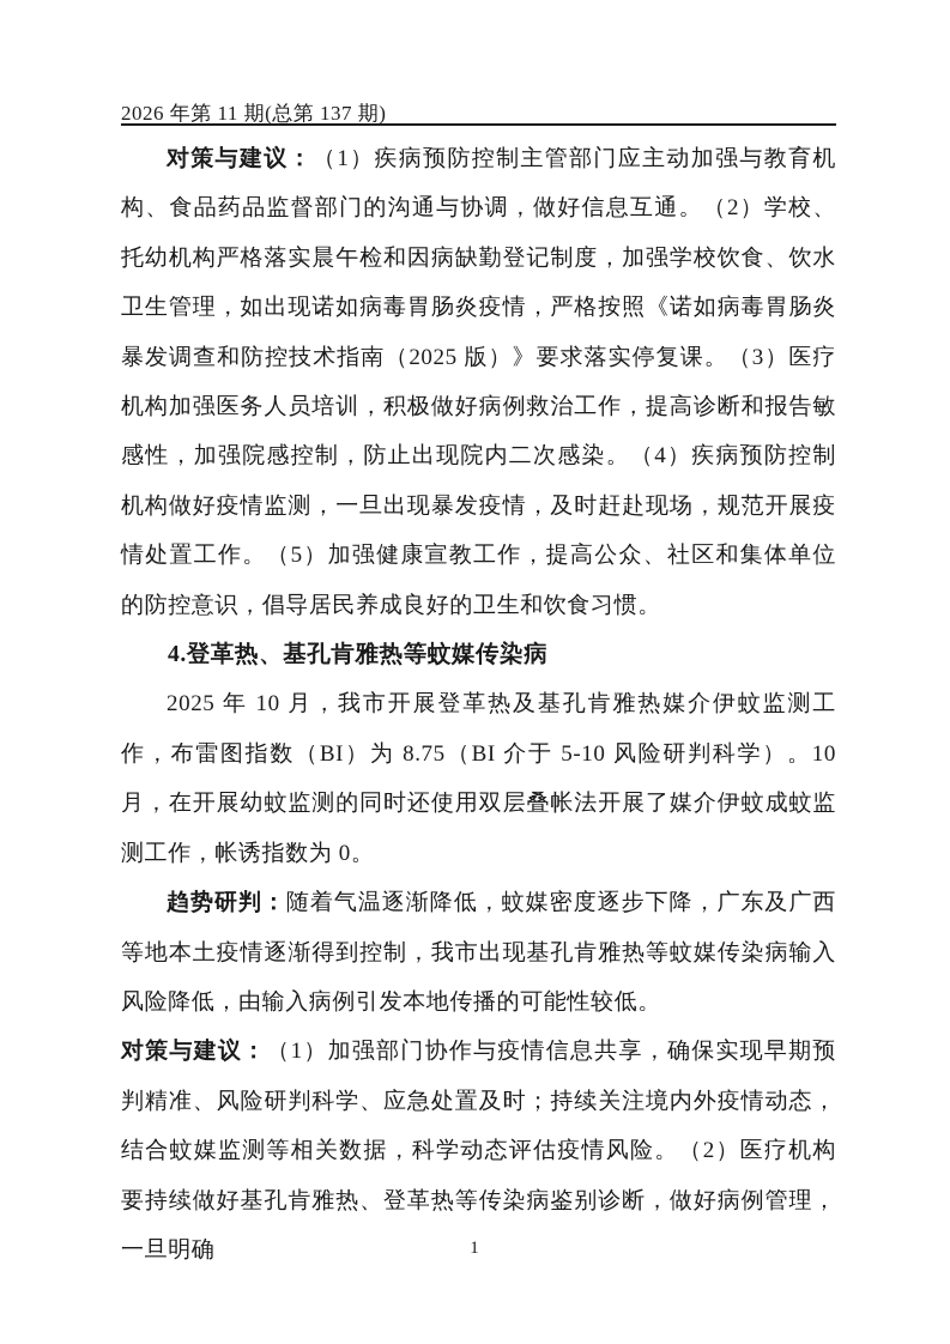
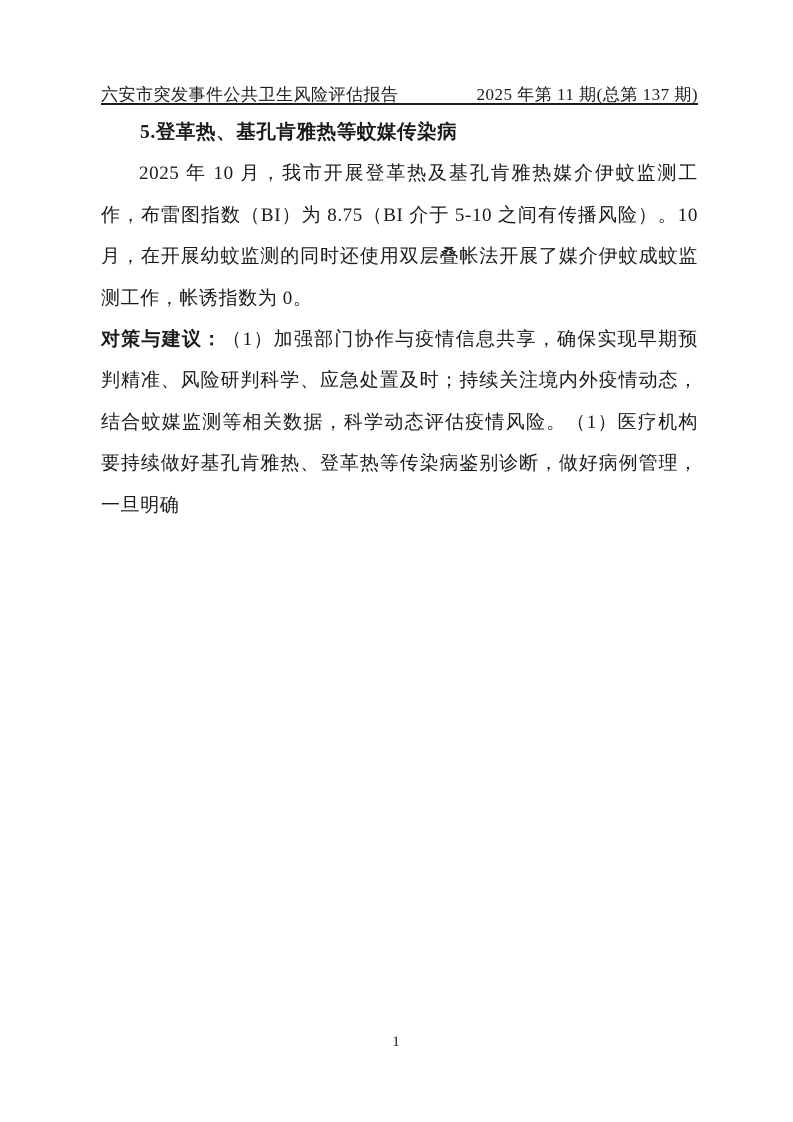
+ 六安市突发事件公共卫生风险评估报告
- 2026 年第 11 期(总第 137 期)
+ 2025 年第 11 期(总第 137 期)
- 对策与建议：（1）疾病预防控制主管部门应主动加强与教育机构、食品药品监督部门的沟通与协调，做好信息互通。（2）学校、托幼机构严格落实晨午检和因病缺勤登记制度，加强学校饮食、饮水卫生管理，如出现诺如病毒胃肠炎疫情，严格按照《诺如病毒胃肠炎暴发调查和防控技术指南（2025 版）》要求落实停复课。（3）医疗机构加强医务人员培训，积极做好病例救治工作，提高诊断和报告敏感性，加强院感控制，防止出现院内二次感染。（4）疾病预防控制机构做好疫情监测，一旦出现暴发疫情，及时赶赴现场，规范开展疫情处置工作。（5）加强健康宣教工作，提高公众、社区和集体单位的防控意识，倡导居民养成良好的卫生和饮食习惯。
- 4.登革热、基孔肯雅热等蚊媒传染病
+ 5.登革热、基孔肯雅热等蚊媒传染病
- 2025 年 10 月，我市开展登革热及基孔肯雅热媒介伊蚊监测工作，布雷图指数（BI）为 8.75（BI 介于 5-10 风险研判科学）。10 月，在开展幼蚊监测的同时还使用双层叠帐法开展了媒介伊蚊成蚊监测工作，帐诱指数为 0。
+ 2025 年 10 月，我市开展登革热及基孔肯雅热媒介伊蚊监测工作，布雷图指数（BI）为 8.75（BI 介于 5-10 之间有传播风险）。10 月，在开展幼蚊监测的同时还使用双层叠帐法开展了媒介伊蚊成蚊监测工作，帐诱指数为 0。
- 趋势研判：随着气温逐渐降低，蚊媒密度逐步下降，广东及广西等地本土疫情逐渐得到控制，我市出现基孔肯雅热等蚊媒传染病输入风险降低，由输入病例引发本地传播的可能性较低。
- 对策与建议：（1）加强部门协作与疫情信息共享，确保实现早期预判精准、风险研判科学、应急处置及时；持续关注境内外疫情动态，结合蚊媒监测等相关数据，科学动态评估疫情风险。（2）医疗机构要持续做好基孔肯雅热、登革热等传染病鉴别诊断，做好病例管理，一旦明确
+ 对策与建议：（1）加强部门协作与疫情信息共享，确保实现早期预判精准、风险研判科学、应急处置及时；持续关注境内外疫情动态，结合蚊媒监测等相关数据，科学动态评估疫情风险。（1）医疗机构要持续做好基孔肯雅热、登革热等传染病鉴别诊断，做好病例管理，一旦明确
  1
